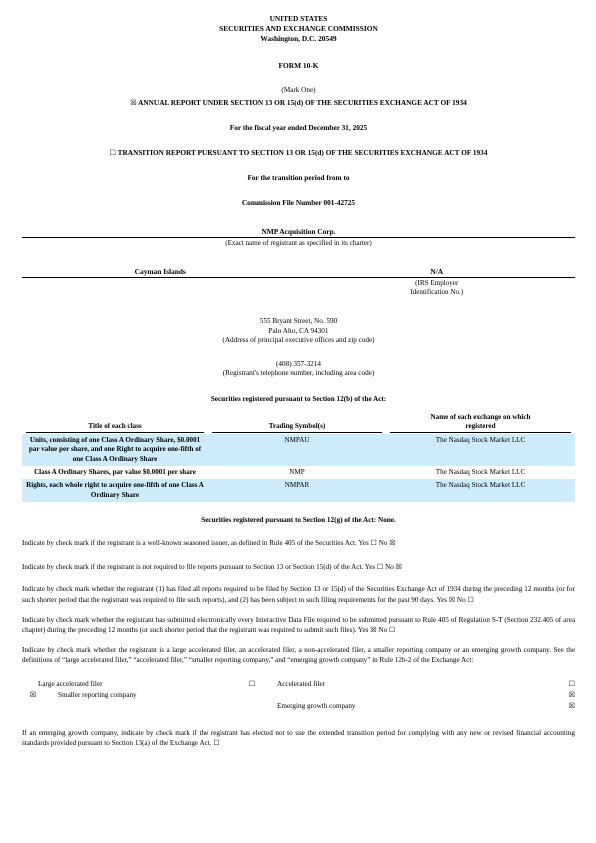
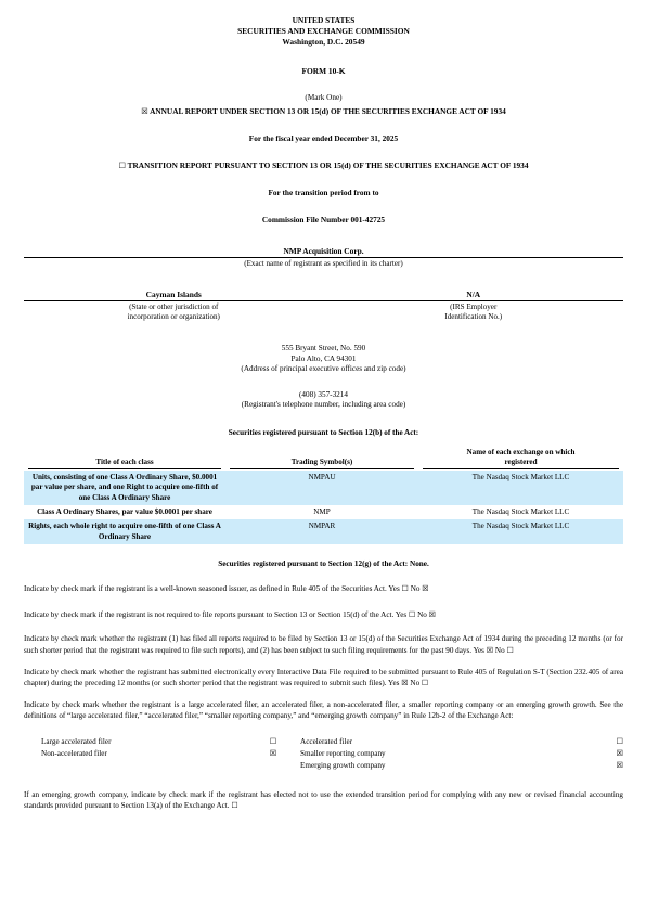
  UNITED STATES
  SECURITIES AND EXCHANGE COMMISSION
  Washington, D.C. 20549
  FORM 10-K
  (Mark One)
  ☒ ANNUAL REPORT UNDER SECTION 13 OR 15(d) OF THE SECURITIES EXCHANGE ACT OF 1934
  For the fiscal year ended December 31, 2025
  ☐ TRANSITION REPORT PURSUANT TO SECTION 13 OR 15(d) OF THE SECURITIES EXCHANGE ACT OF 1934
  For the transition period from to
  Commission File Number 001-42725
  NMP Acquisition Corp.
  (Exact name of registrant as specified in its charter)
  Cayman Islands
+ (State or other jurisdiction of
+ incorporation or organization)
  N/A
  (IRS Employer
  Identification No.)
  555 Bryant Street, No. 590
  Palo Alto, CA 94301
  (Address of principal executive offices and zip code)
  (408) 357-3214
  (Registrant's telephone number, including area code)
  Securities registered pursuant to Section 12(b) of the Act:
  Title of each class	Trading Symbol(s)	Name of each exchange on which registered
  Units, consisting of one Class A Ordinary Share, $0.0001 par value per share, and one Right to acquire one-fifth of one Class A Ordinary Share	NMPAU	The Nasdaq Stock Market LLC
  Class A Ordinary Shares, par value $0.0001 per share	NMP	The Nasdaq Stock Market LLC
  Rights, each whole right to acquire one-fifth of one Class A Ordinary Share	NMPAR	The Nasdaq Stock Market LLC
  Securities registered pursuant to Section 12(g) of the Act: None.
  Indicate by check mark if the registrant is a well-known seasoned issuer, as defined in Rule 405 of the Securities Act. Yes ☐ No ☒
  Indicate by check mark if the registrant is not required to file reports pursuant to Section 13 or Section 15(d) of the Act. Yes ☐ No ☒
  Indicate by check mark whether the registrant (1) has filed all reports required to be filed by Section 13 or 15(d) of the Securities Exchange Act of 1934 during the preceding 12 months (or for such shorter period that the registrant was required to file such reports), and (2) has been subject to such filing requirements for the past 90 days. Yes ☒ No ☐
  Indicate by check mark whether the registrant has submitted electronically every Interactive Data File required to be submitted pursuant to Rule 405 of Regulation S-T (Section 232.405 of area chapter) during the preceding 12 months (or such shorter period that the registrant was required to submit such files). Yes ☒ No ☐
- Indicate by check mark whether the registrant is a large accelerated filer, an accelerated filer, a non-accelerated filer, a smaller reporting company or an emerging growth company. See the definitions of “large accelerated filer,” “accelerated filer,” “smaller reporting company,” and “emerging growth company” in Rule 12b-2 of the Exchange Act:
+ Indicate by check mark whether the registrant is a large accelerated filer, an accelerated filer, a non-accelerated filer, a smaller reporting company or an emerging growth growth. See the definitions of “large accelerated filer,” “accelerated filer,” “smaller reporting company,” and “emerging growth company” in Rule 12b-2 of the Exchange Act:
  Large accelerated filer
  ☐
  Accelerated filer
  ☐
+ Non-accelerated filer
  ☒
  Smaller reporting company
  ☒
  Emerging growth company
  ☒
  If an emerging growth company, indicate by check mark if the registrant has elected not to use the extended transition period for complying with any new or revised financial accounting standards provided pursuant to Section 13(a) of the Exchange Act. ☐
